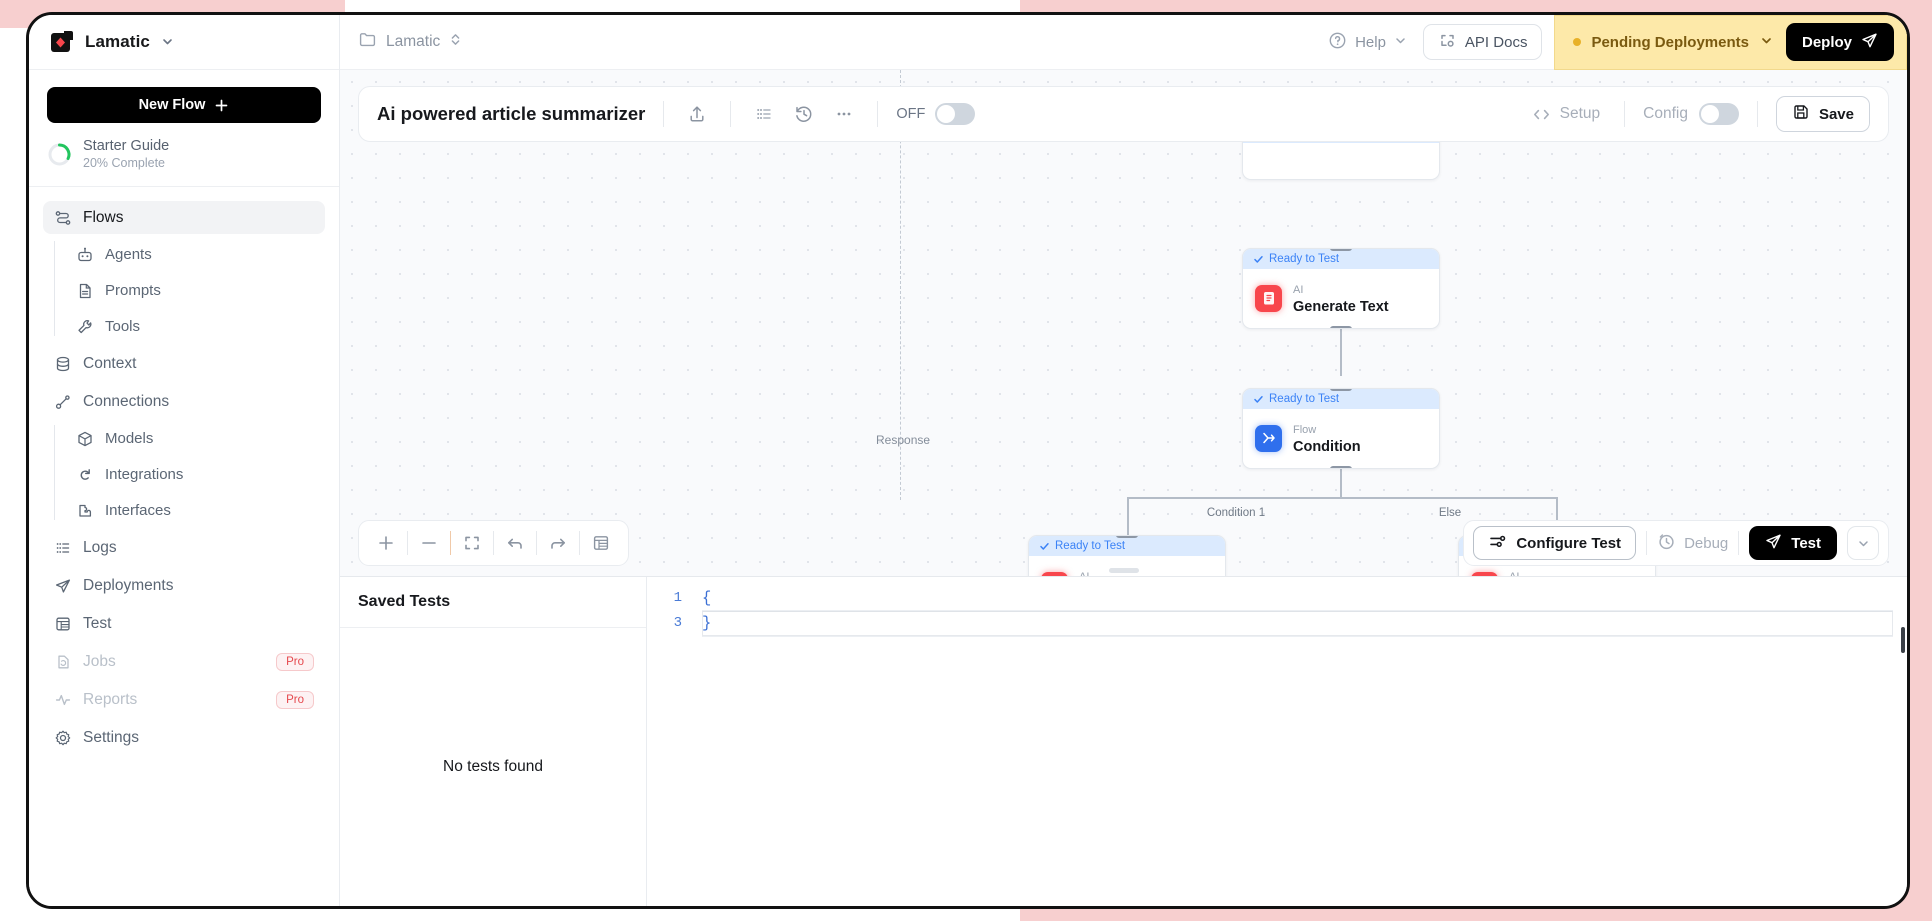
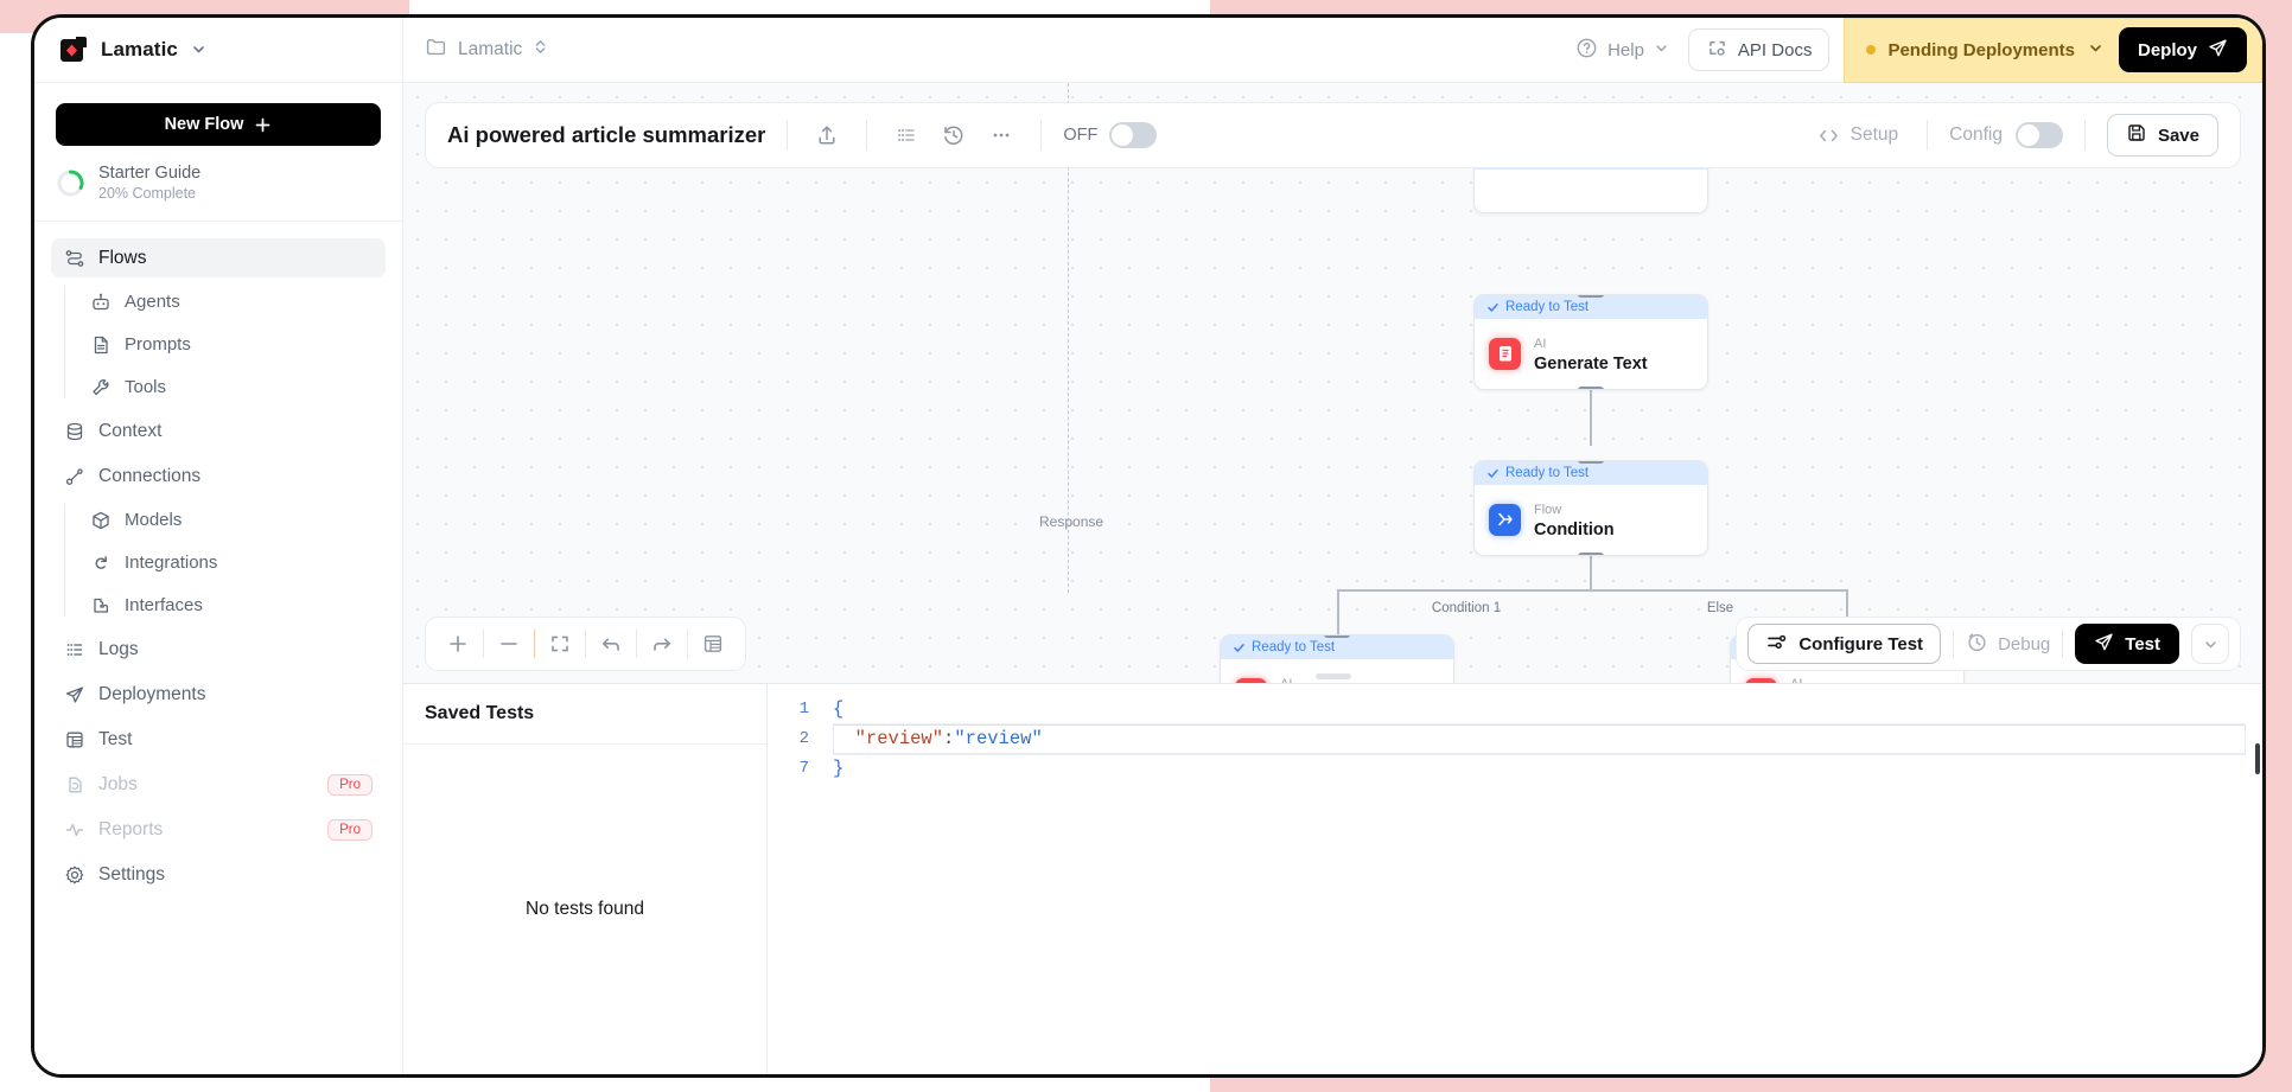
  Lamatic
  New Flow
  Starter Guide
  20% Complete
  Flows
  Agents
  Prompts
  Tools
  Context
  Connections
  Models
  Integrations
  Interfaces
  Logs
  Deployments
  Test
  Jobs
  Pro
  Reports
  Pro
  Settings
  Lamatic
  Help
  API Docs
  Pending Deployments
  Deploy
  Response
  Condition 1
  Else
  Ready to Test
  AI
  Generate Text
  Ready to Test
  Flow
  Condition
  Ready to Test
  Ai powered article summarizer
  OFF
  Setup
  Config
  Save
  Configure Test
  Debug
  Test
  Saved Tests
  No tests found
  1
  {
+ 2
+ "review":"review"
- 3
+ 7
  }
